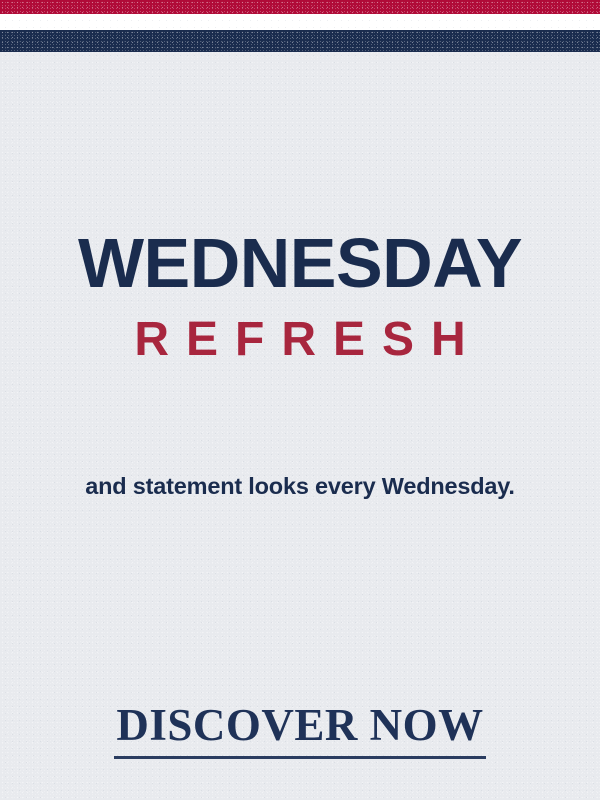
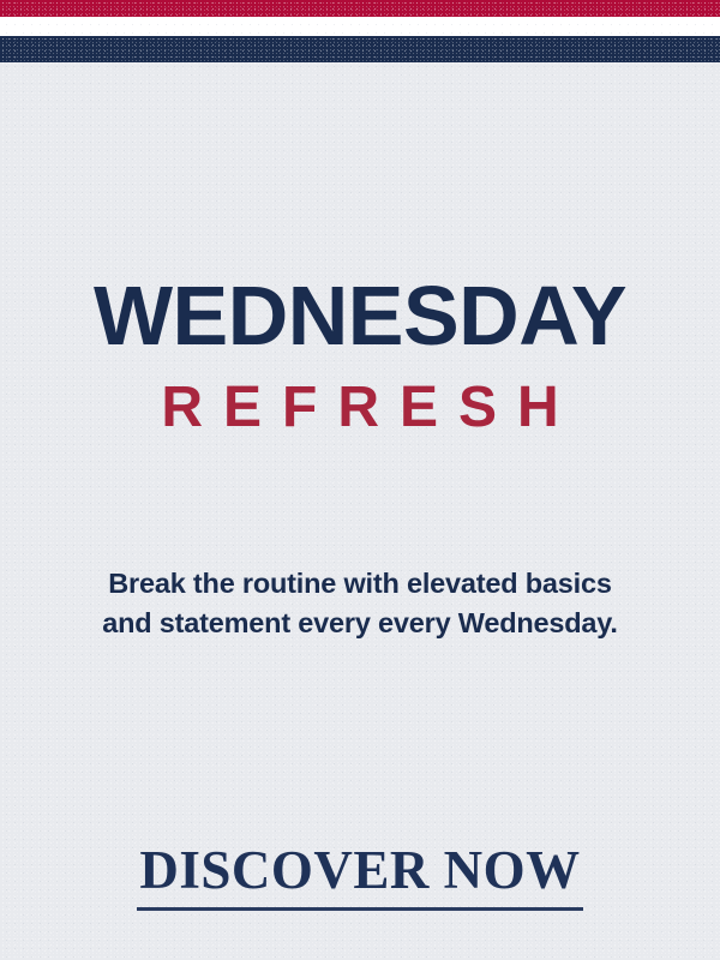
  WEDNESDAY
  REFRESH
+ Break the routine with elevated basics
- and statement looks every Wednesday.
+ and statement every every Wednesday.
  DISCOVER NOW
